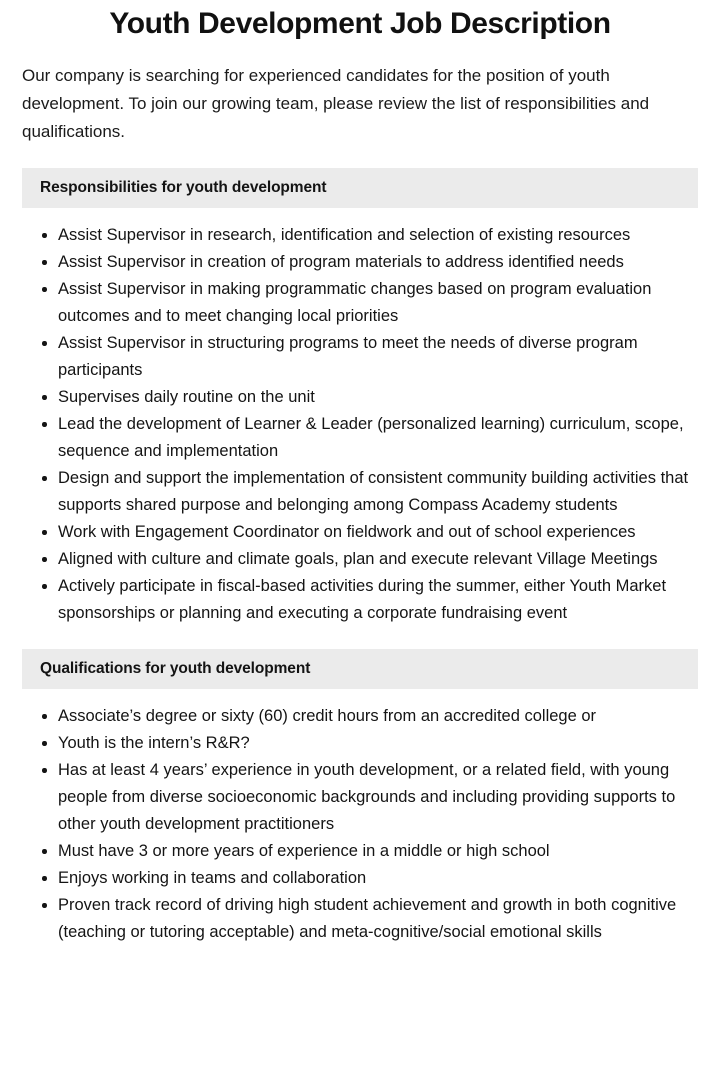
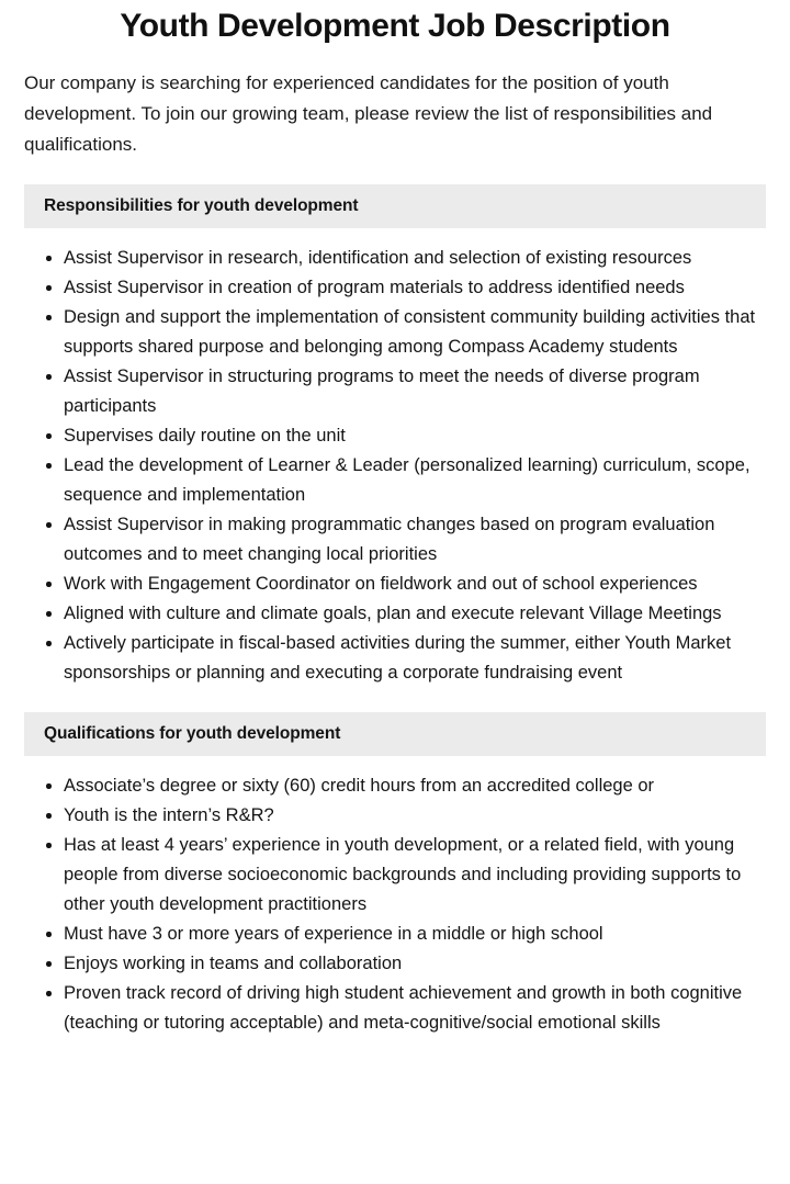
  Youth Development Job Description
  Our company is searching for experienced candidates for the position of youth development. To join our growing team, please review the list of responsibilities and qualifications.
  Responsibilities for youth development
  Assist Supervisor in research, identification and selection of existing resources
  Assist Supervisor in creation of program materials to address identified needs
- Assist Supervisor in making programmatic changes based on program evaluation outcomes and to meet changing local priorities
+ Design and support the implementation of consistent community building activities that supports shared purpose and belonging among Compass Academy students
  Assist Supervisor in structuring programs to meet the needs of diverse program participants
  Supervises daily routine on the unit
  Lead the development of Learner & Leader (personalized learning) curriculum, scope, sequence and implementation
- Design and support the implementation of consistent community building activities that supports shared purpose and belonging among Compass Academy students
+ Assist Supervisor in making programmatic changes based on program evaluation outcomes and to meet changing local priorities
  Work with Engagement Coordinator on fieldwork and out of school experiences
  Aligned with culture and climate goals, plan and execute relevant Village Meetings
  Actively participate in fiscal-based activities during the summer, either Youth Market sponsorships or planning and executing a corporate fundraising event
  Qualifications for youth development
  Associate’s degree or sixty (60) credit hours from an accredited college or
  Youth is the intern’s R&R?
  Has at least 4 years’ experience in youth development, or a related field, with young people from diverse socioeconomic backgrounds and including providing supports to other youth development practitioners
  Must have 3 or more years of experience in a middle or high school
  Enjoys working in teams and collaboration
  Proven track record of driving high student achievement and growth in both cognitive (teaching or tutoring acceptable) and meta-cognitive/social emotional skills
